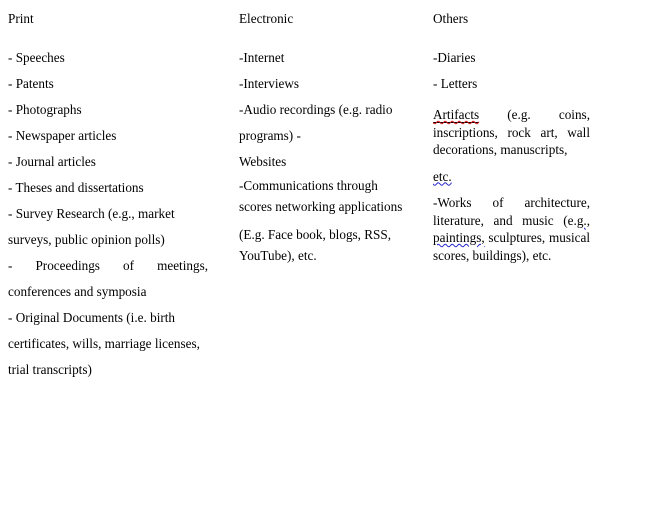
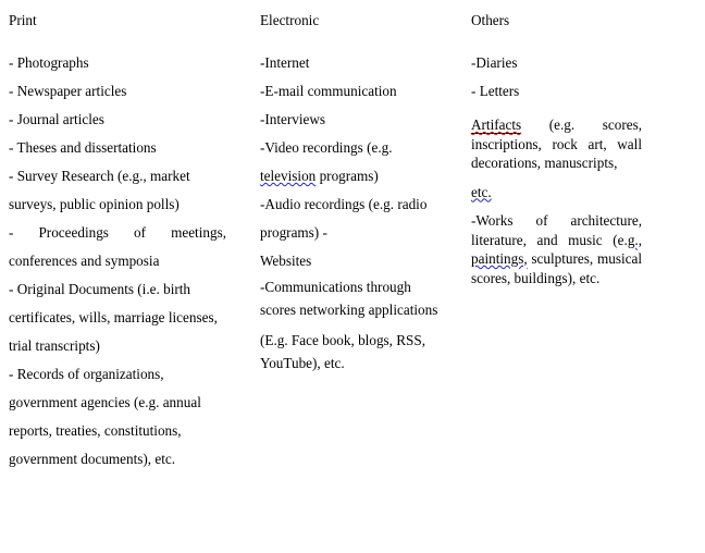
  Print
- - Speeches
- - Patents
  - Photographs
  - Newspaper articles
  - Journal articles
  - Theses and dissertations
  - Survey Research (e.g., market surveys, public opinion polls)
  - Proceedings of meetings, conferences and symposia
  - Original Documents (i.e. birth certificates, wills, marriage licenses, trial transcripts)
+ - Records of organizations, government agencies (e.g. annual reports, treaties, constitutions, government documents), etc.
  Electronic
  -Internet
+ -E-mail communication
  -Interviews
+ -Video recordings (e.g. television programs)
  -Audio recordings (e.g. radio programs) -
  Websites
  -Communications through scores networking applications
  (E.g. Face book, blogs, RSS, YouTube), etc.
  Others
  -Diaries
  - Letters
- Artifacts (e.g. coins, inscriptions, rock art, wall decorations, manuscripts,
+ Artifacts (e.g. scores, inscriptions, rock art, wall decorations, manuscripts,
  etc.
  -Works of architecture, literature, and music (e.g., paintings, sculptures, musical scores, buildings), etc.
